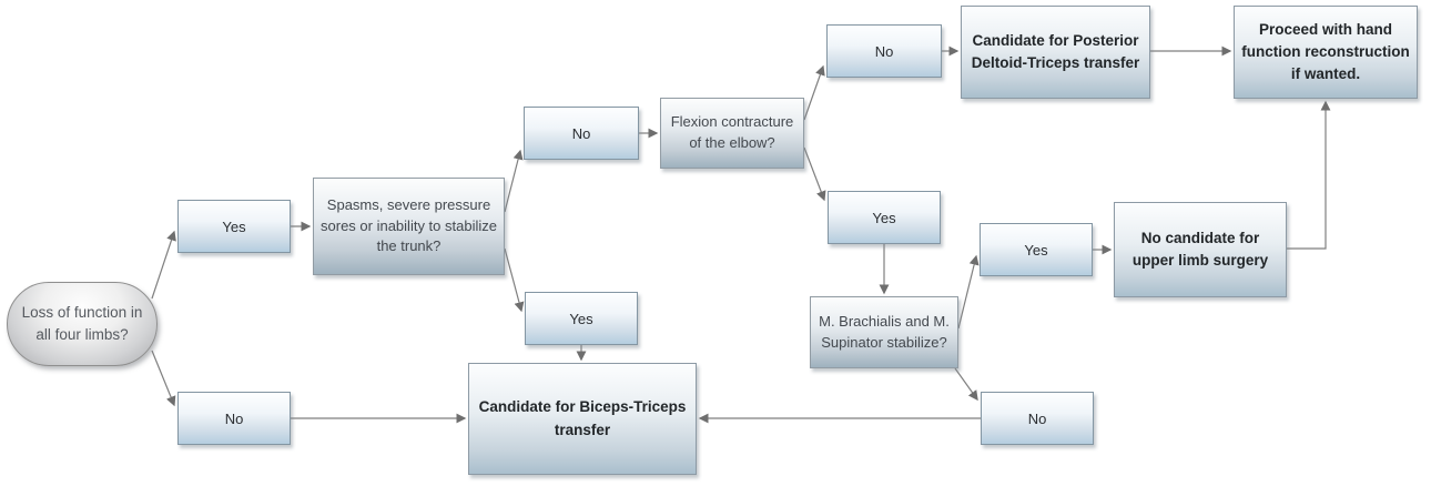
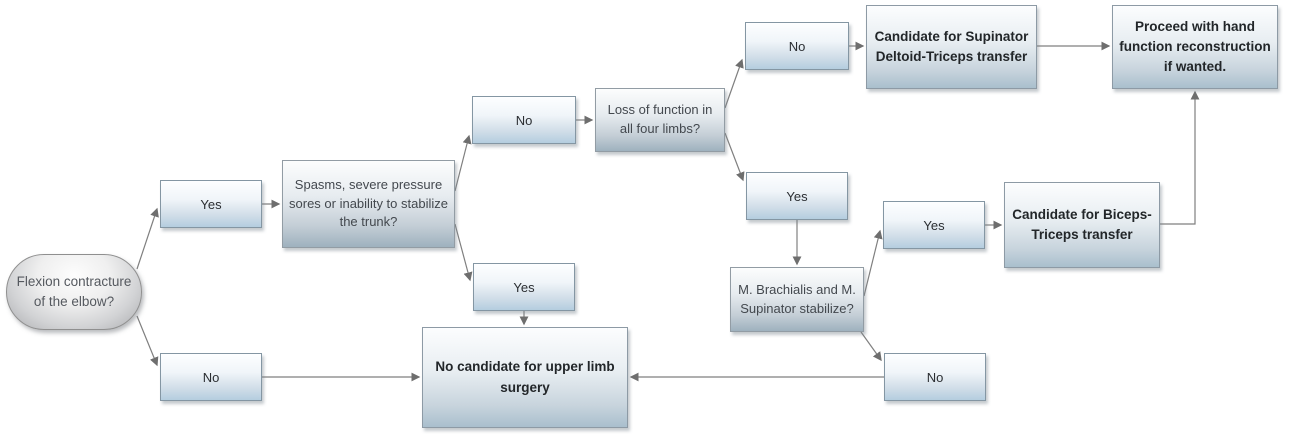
- Loss of function in all four limbs?
+ Flexion contracture of the elbow?
  Yes
  No
  Spasms, severe pressure sores or inability to stabilize the trunk?
  No
  Yes
- Flexion contracture of the elbow?
+ Loss of function in all four limbs?
- Candidate for Biceps-Triceps transfer
+ No candidate for upper limb surgery
  No
  Yes
- Candidate for Posterior Deltoid-Triceps transfer
+ Candidate for Supinator Deltoid-Triceps transfer
  M. Brachialis and M. Supinator stabilize?
  Yes
  No
- No candidate for upper limb surgery
+ Candidate for Biceps-Triceps transfer
  Proceed with hand function reconstruction if wanted.
